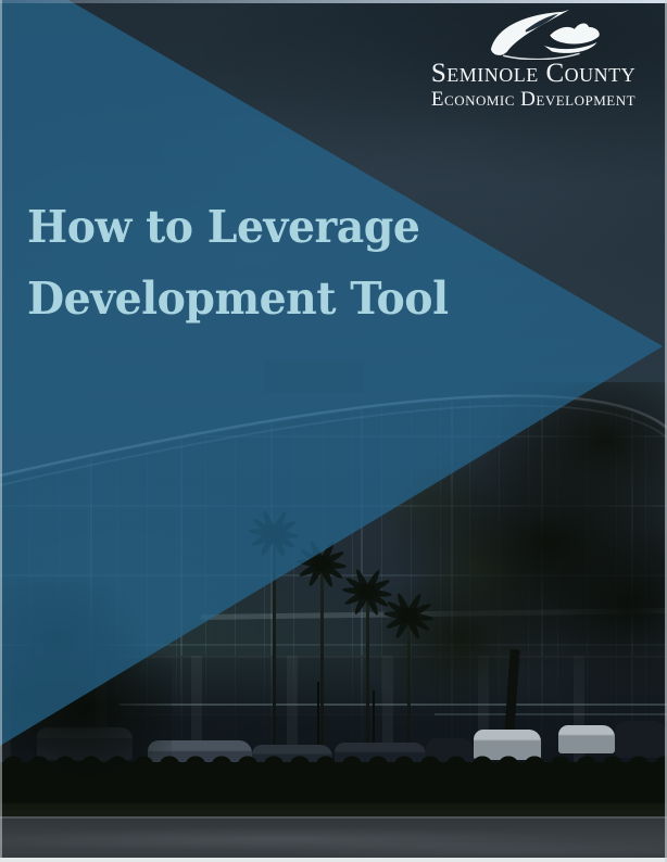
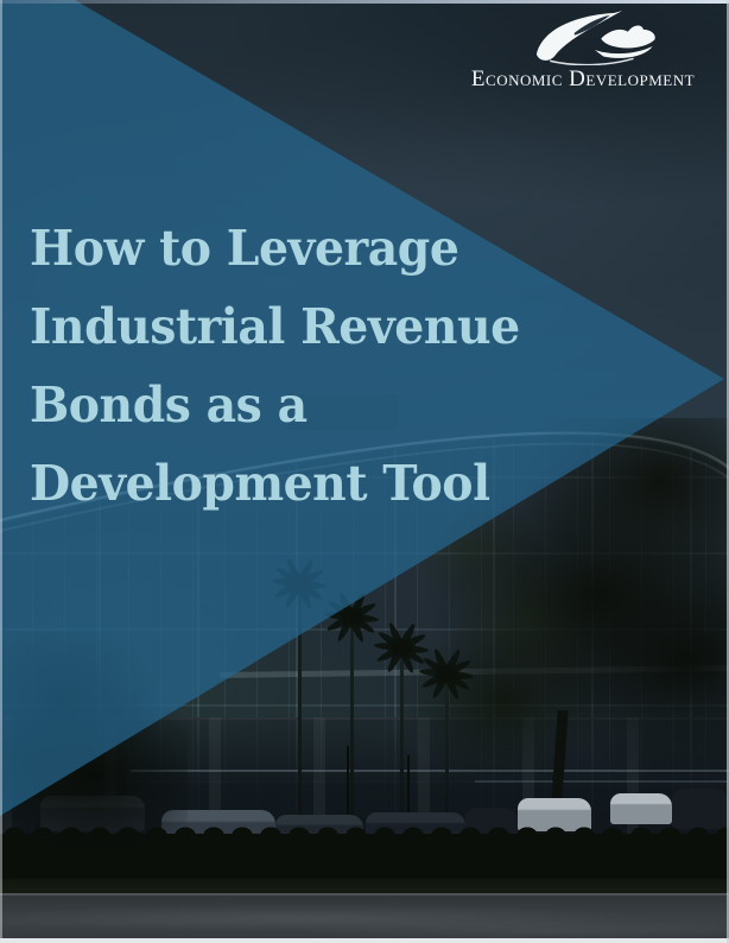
  How to Leverage
+ Industrial Revenue
+ Bonds as a
  Development Tool
- Seminole County
  Economic Development
